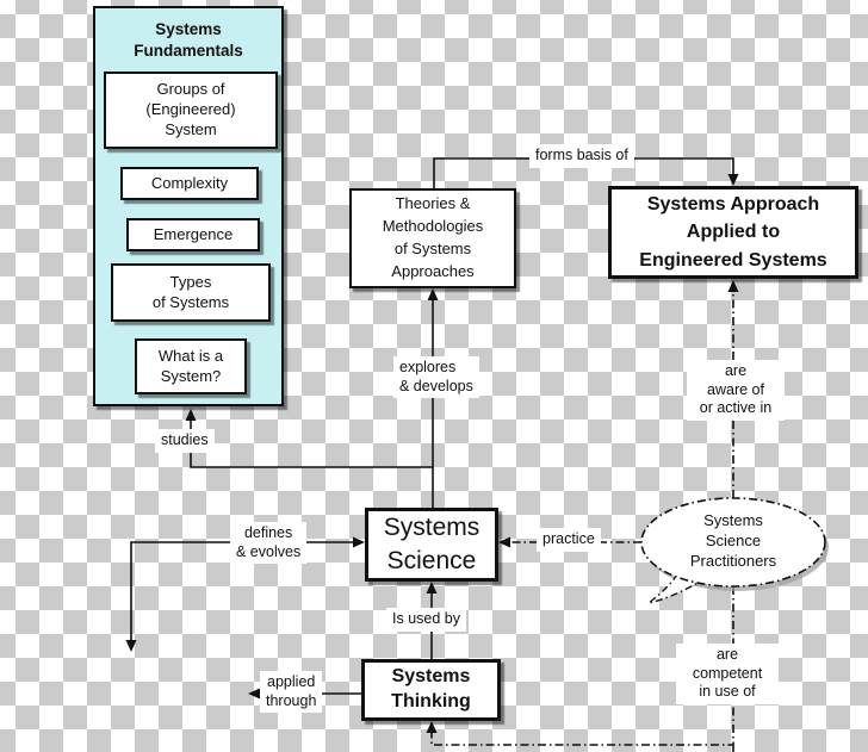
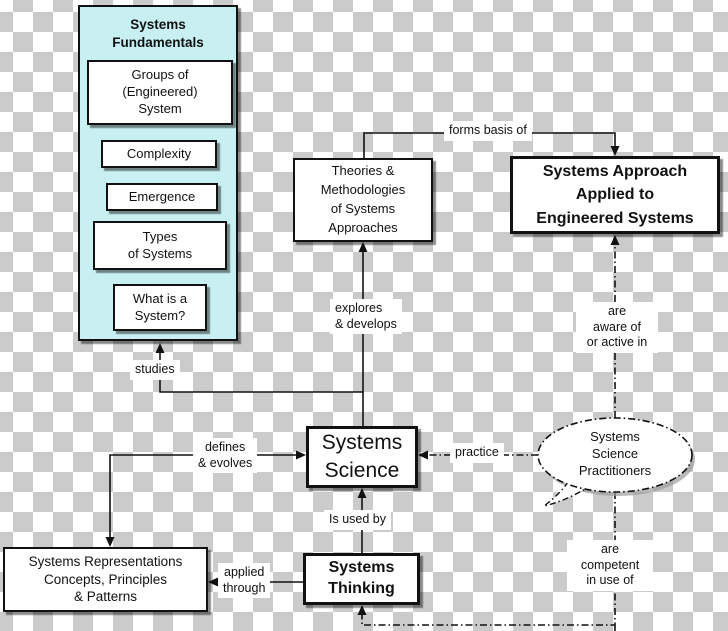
  Systems
  Fundamentals
  Groups of
  (Engineered)
  System
  Complexity
  Emergence
  Types
  of Systems
  What is a
  System?
  Theories &
  Methodologies
  of Systems
  Approaches
  Systems Approach
  Applied to
  Engineered Systems
  Systems
  Science
  Systems
  Thinking
+ Systems Representations
+ Concepts, Principles
+ & Patterns
  Systems
  Science
  Practitioners
  forms basis of
  explores
  & develops
  are
  aware of
  or active in
  studies
  defines
  & evolves
  practice
  Is used by
  applied
  through
  are
  competent
  in use of
